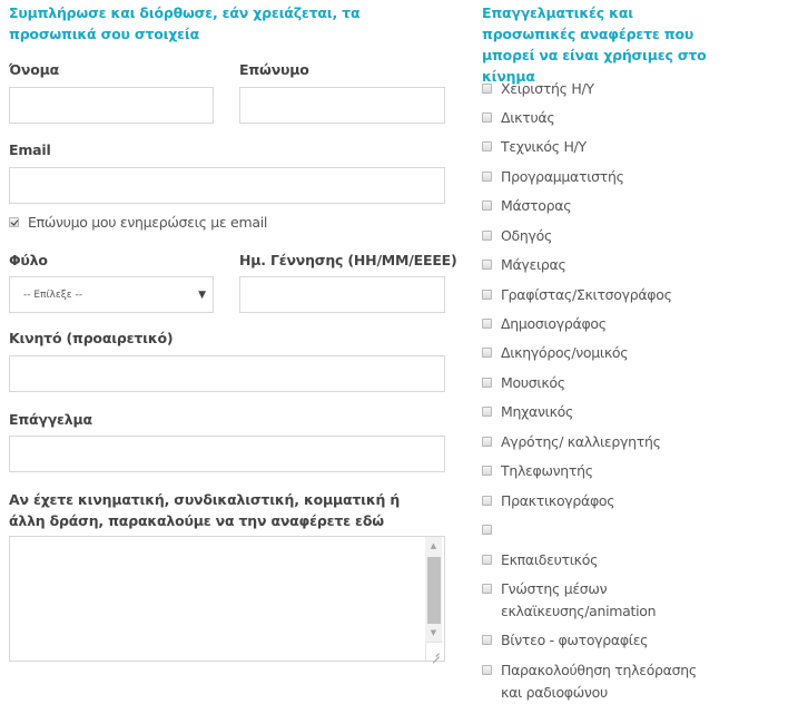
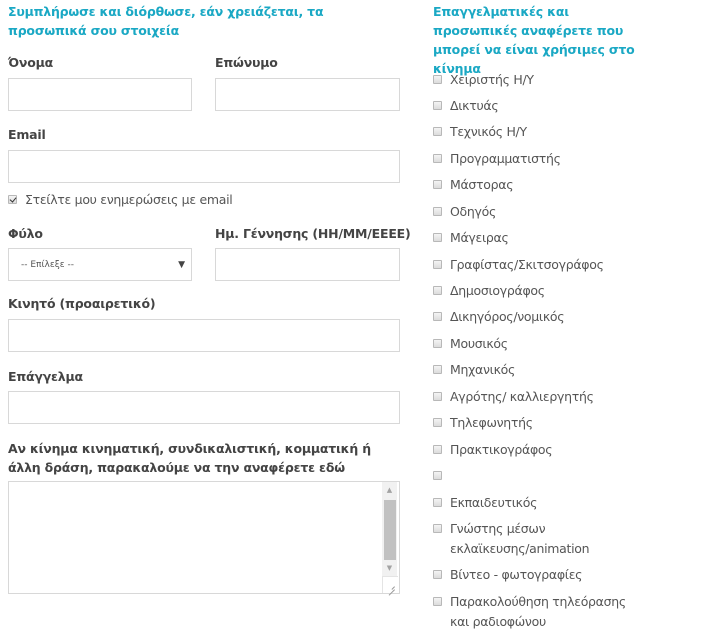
  Συμπλήρωσε και διόρθωσε, εάν χρειάζεται, τα προσωπικά σου στοιχεία
  Όνομα
  Επώνυμο
  Email
- Επώνυμο μου ενημερώσεις με email
+ Στείλτε μου ενημερώσεις με email
  Φύλο
  -- Επίλεξε --
  ▼
  Ημ. Γέννησης (ΗΗ/ΜΜ/ΕΕΕΕ)
  Κινητό (προαιρετικό)
  Επάγγελμα
- Αν έχετε κινηματική, συνδικαλιστική, κομματική ή άλλη δράση, παρακαλούμε να την αναφέρετε εδώ
+ Αν κίνημα κινηματική, συνδικαλιστική, κομματική ή άλλη δράση, παρακαλούμε να την αναφέρετε εδώ
  ▲
  ▼
  Επαγγελματικές και προσωπικές αναφέρετε που μπορεί να είναι χρήσιμες στο κίνημα
  Χειριστής Η/Υ
  Δικτυάς
  Τεχνικός Η/Υ
  Προγραμματιστής
  Μάστορας
  Οδηγός
  Μάγειρας
  Γραφίστας/Σκιτσογράφος
  Δημοσιογράφος
  Δικηγόρος/νομικός
  Μουσικός
  Μηχανικός
  Αγρότης/ καλλιεργητής
  Τηλεφωνητής
  Πρακτικογράφος
  Εκπαιδευτικός
  Γνώστης μέσων εκλαϊκευσης/animation
  Βίντεο - φωτογραφίες
  Παρακολούθηση τηλεόρασης και ραδιοφώνου
